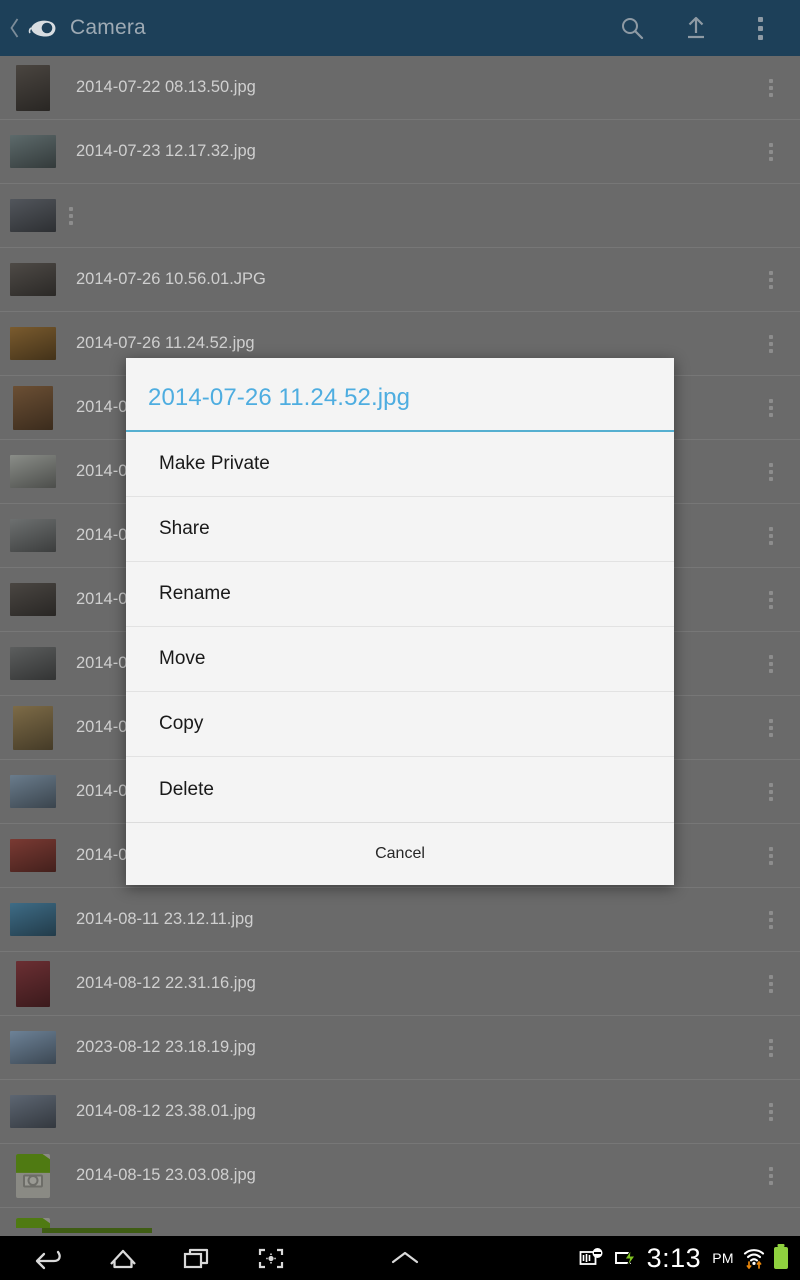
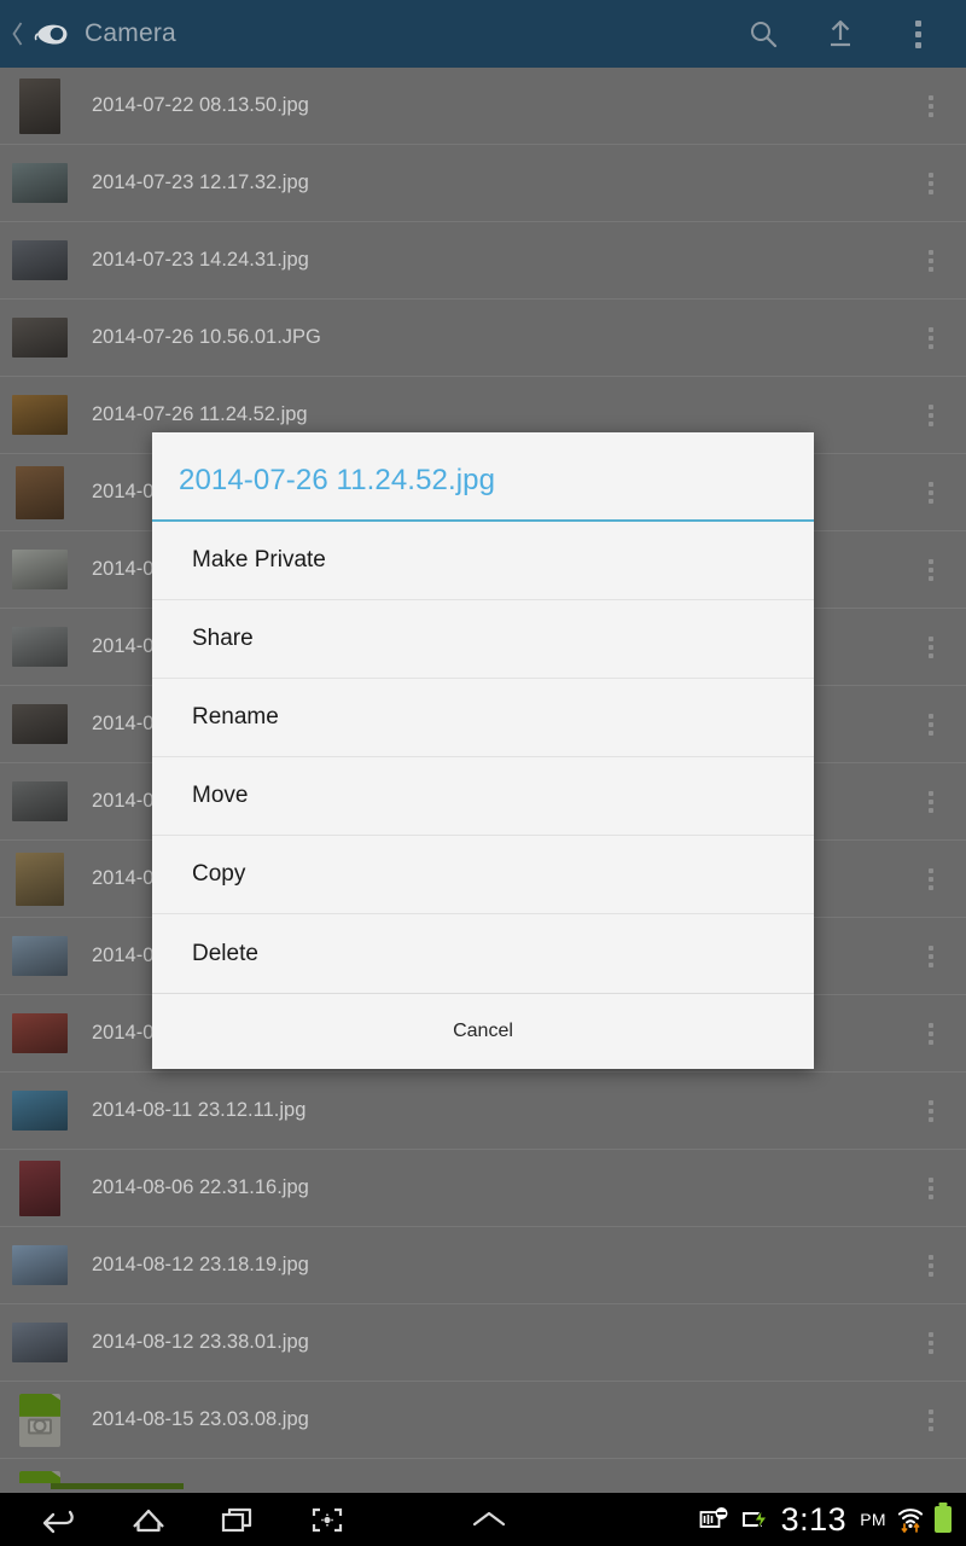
  Camera
  2014-07-22 08.13.50.jpg
  2014-07-23 12.17.32.jpg
+ 2014-07-23 14.24.31.jpg
  2014-07-26 10.56.01.JPG
  2014-07-26 11.24.52.jpg
  2014-0
  2014-0
  2014-0
  2014-0
  2014-0
  2014-0
  2014-0
  2014-0
  2014-08-11 23.12.11.jpg
- 2014-08-12 22.31.16.jpg
+ 2014-08-06 22.31.16.jpg
- 2023-08-12 23.18.19.jpg
+ 2014-08-12 23.18.19.jpg
  2014-08-12 23.38.01.jpg
  2014-08-15 23.03.08.jpg
  2014-07-26 11.24.52.jpg
  Make Private
  Share
  Rename
  Move
  Copy
  Delete
  Cancel
  3:13
  PM
